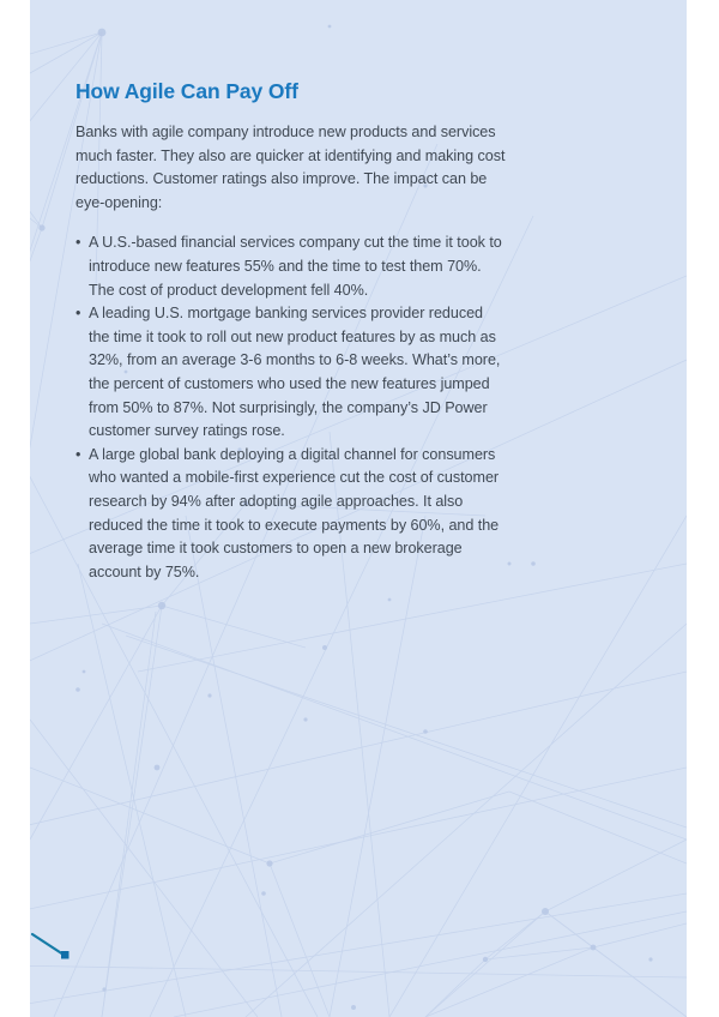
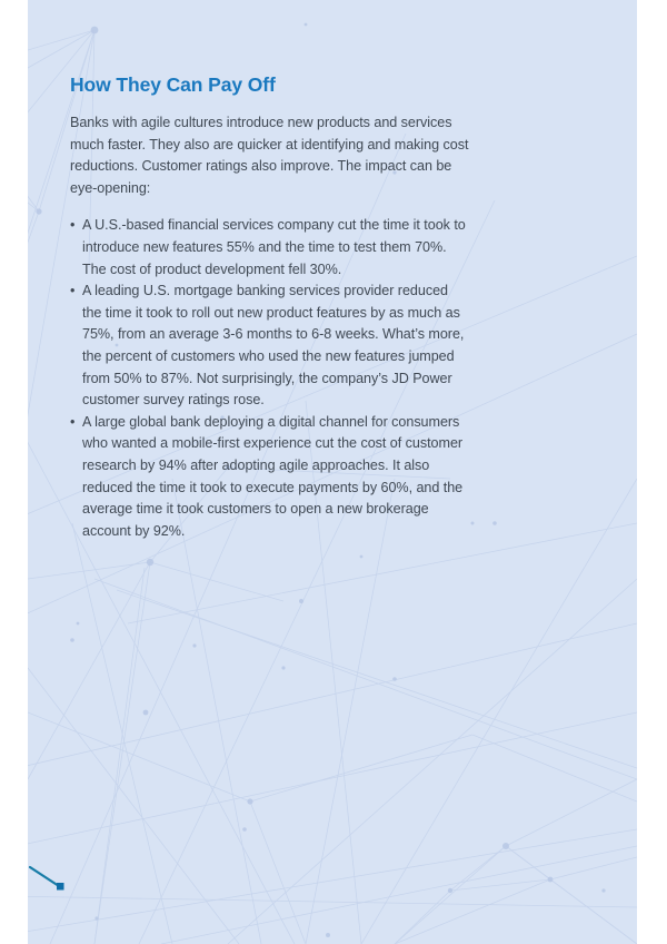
- How Agile Can Pay Off
+ How They Can Pay Off
- Banks with agile company introduce new products and services much faster. They also are quicker at identifying and making cost reductions. Customer ratings also improve. The impact can be eye-opening:
+ Banks with agile cultures introduce new products and services much faster. They also are quicker at identifying and making cost reductions. Customer ratings also improve. The impact can be eye-opening:
  •
- A U.S.-based financial services company cut the time it took to introduce new features 55% and the time to test them 70%. The cost of product development fell 40%.
+ A U.S.-based financial services company cut the time it took to introduce new features 55% and the time to test them 70%. The cost of product development fell 30%.
  •
- A leading U.S. mortgage banking services provider reduced the time it took to roll out new product features by as much as 32%, from an average 3-6 months to 6-8 weeks. What’s more, the percent of customers who used the new features jumped from 50% to 87%. Not surprisingly, the company’s JD Power customer survey ratings rose.
+ A leading U.S. mortgage banking services provider reduced the time it took to roll out new product features by as much as 75%, from an average 3-6 months to 6-8 weeks. What’s more, the percent of customers who used the new features jumped from 50% to 87%. Not surprisingly, the company’s JD Power customer survey ratings rose.
  •
- A large global bank deploying a digital channel for consumers who wanted a mobile-first experience cut the cost of customer research by 94% after adopting agile approaches. It also reduced the time it took to execute payments by 60%, and the average time it took customers to open a new brokerage account by 75%.
+ A large global bank deploying a digital channel for consumers who wanted a mobile-first experience cut the cost of customer research by 94% after adopting agile approaches. It also reduced the time it took to execute payments by 60%, and the average time it took customers to open a new brokerage account by 92%.
